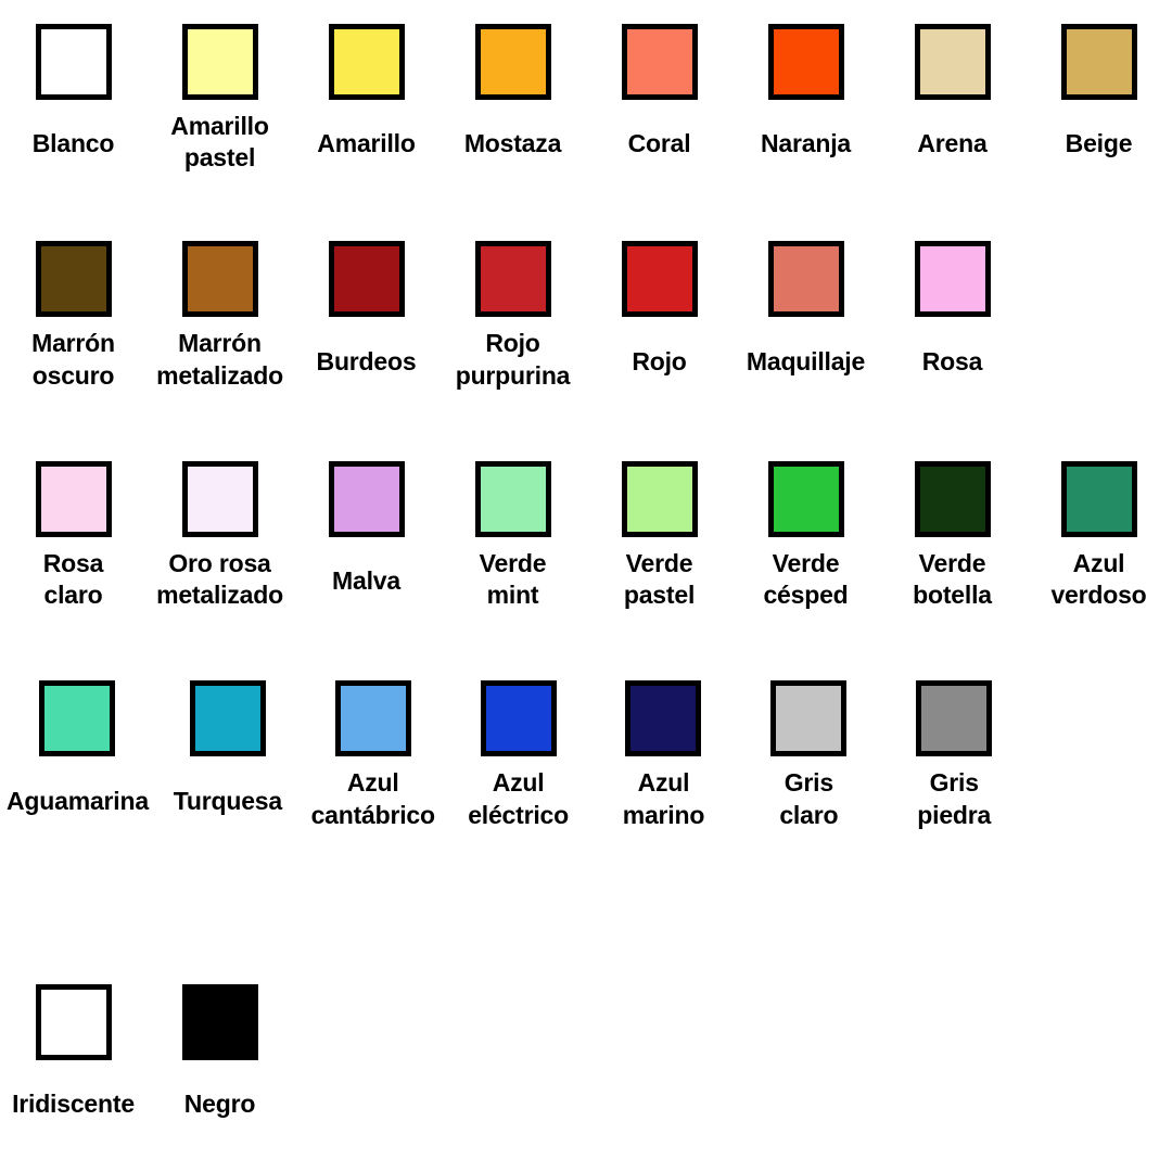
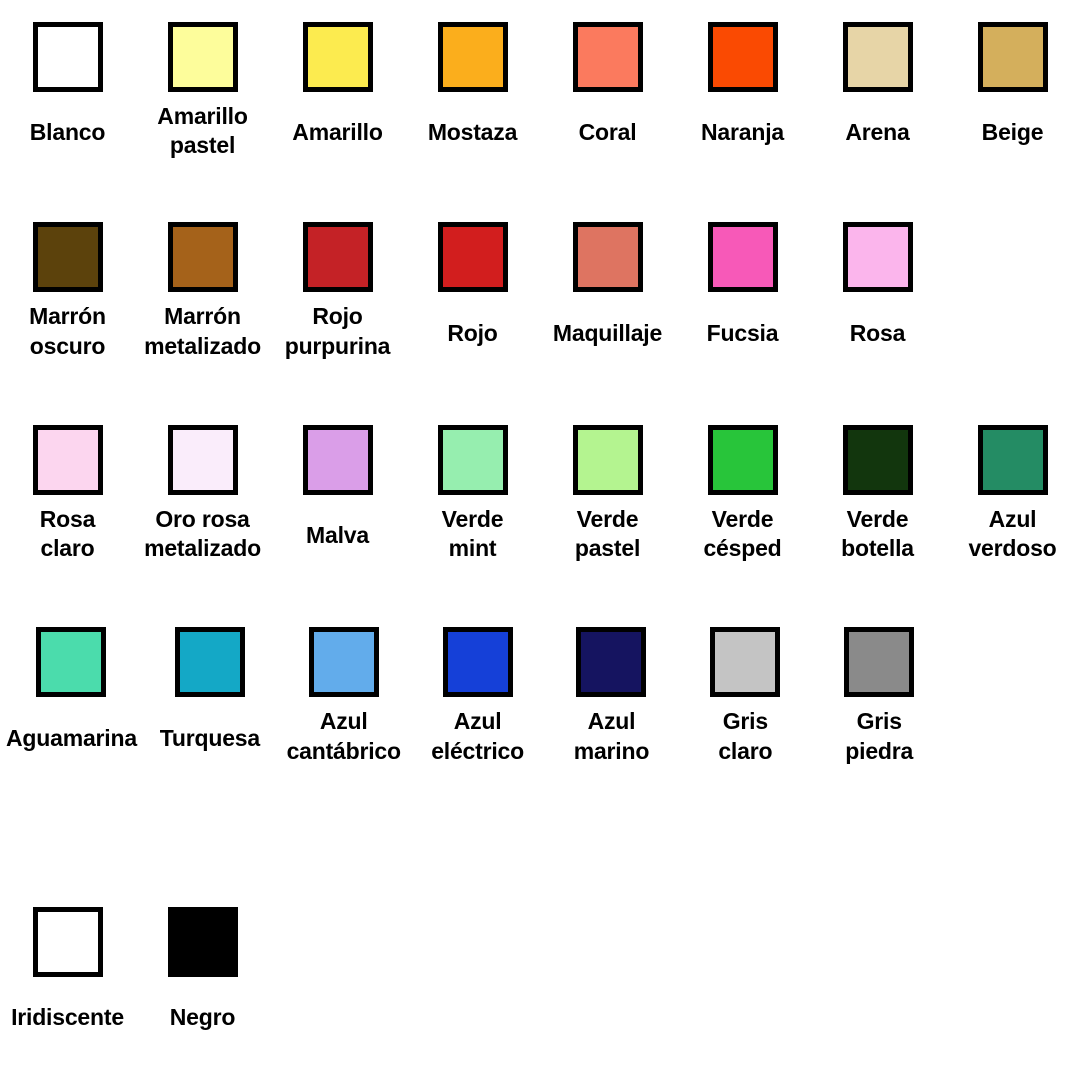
  Blanco
  Amarillo
  pastel
  Amarillo
  Mostaza
  Coral
  Naranja
  Arena
  Beige
  Marrón
  oscuro
  Marrón
  metalizado
- Burdeos
  Rojo
  purpurina
  Rojo
  Maquillaje
+ Fucsia
  Rosa
  Rosa
  claro
  Oro rosa
  metalizado
  Malva
  Verde
  mint
  Verde
  pastel
  Verde
  césped
  Verde
  botella
  Azul
  verdoso
  Aguamarina
  Turquesa
  Azul
  cantábrico
  Azul
  eléctrico
  Azul
  marino
  Gris
  claro
  Gris
  piedra
  Iridiscente
  Negro
